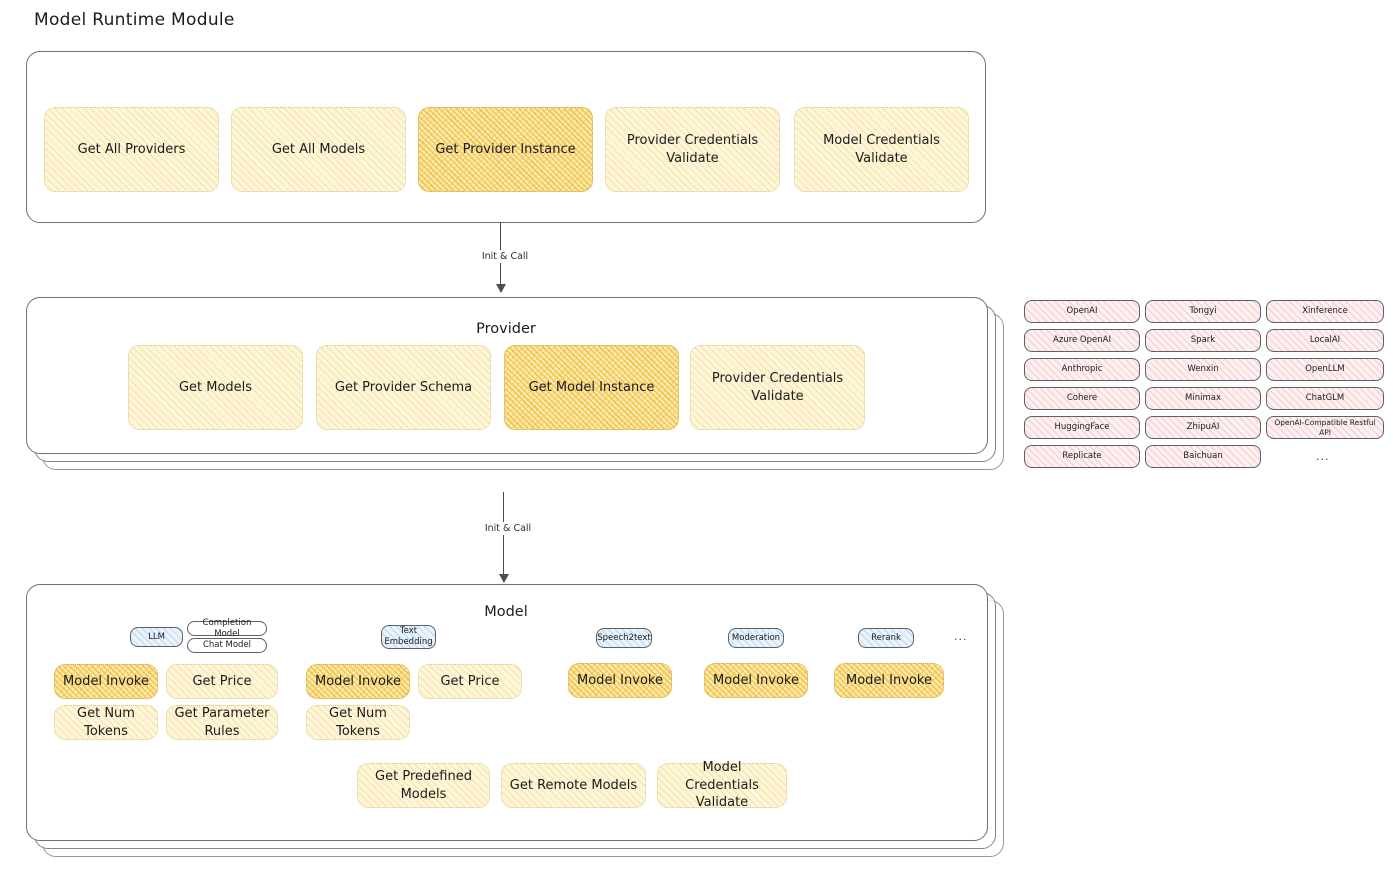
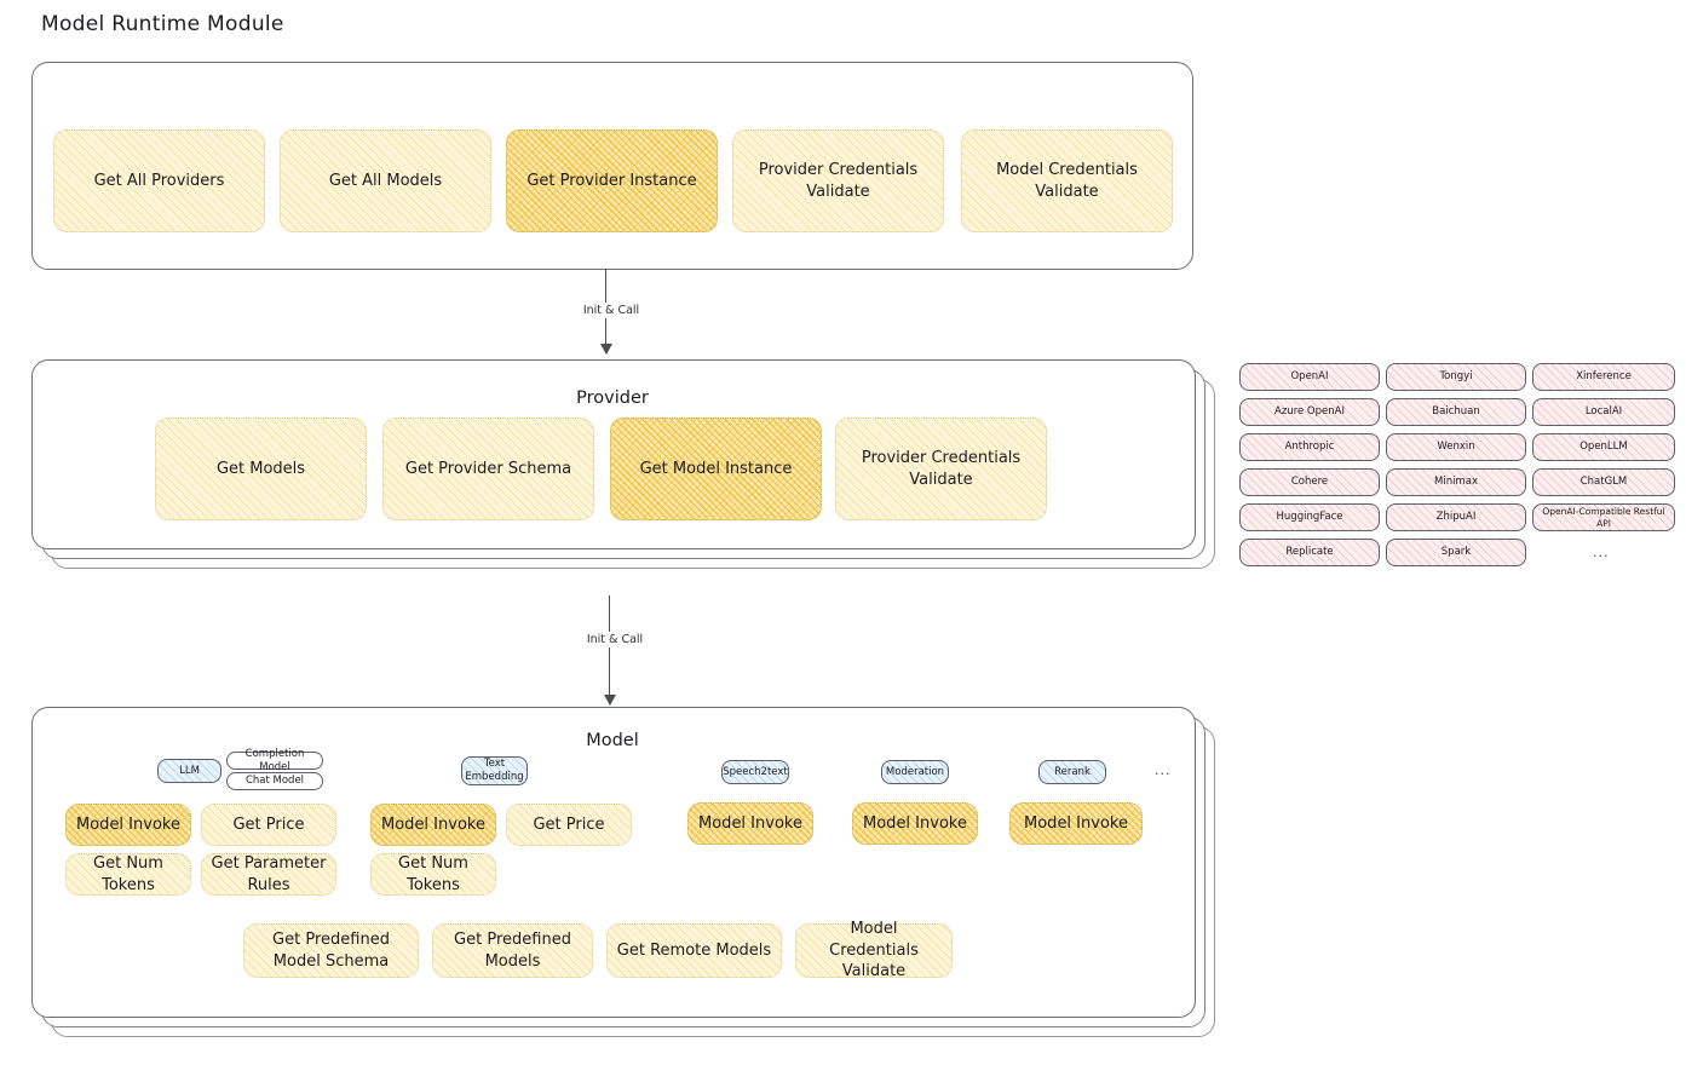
  Model Runtime Module
  Get All Providers
  Get All Models
  Get Provider Instance
  Provider Credentials Validate
  Model Credentials Validate
  Init & Call
  Provider
  Get Models
  Get Provider Schema
  Get Model Instance
  Provider Credentials Validate
  OpenAI
  Azure OpenAI
  Anthropic
  Cohere
  HuggingFace
  Replicate
  Tongyi
- Spark
+ Baichuan
  Wenxin
  Minimax
  ZhipuAI
- Baichuan
+ Spark
  Xinference
  LocalAI
  OpenLLM
  ChatGLM
  OpenAI-Compatible Restful API
  ...
  Init & Call
  Model
  LLM
  Completion Model
  Chat Model
  Model Invoke
  Get Price
  Get Num Tokens
  Get Parameter Rules
  Text Embedding
  Model Invoke
  Get Price
  Get Num Tokens
  Speech2text
  Model Invoke
  Moderation
  Model Invoke
  Rerank
  Model Invoke
  ...
+ Get Predefined Model Schema
  Get Predefined Models
  Get Remote Models
  Model Credentials Validate
